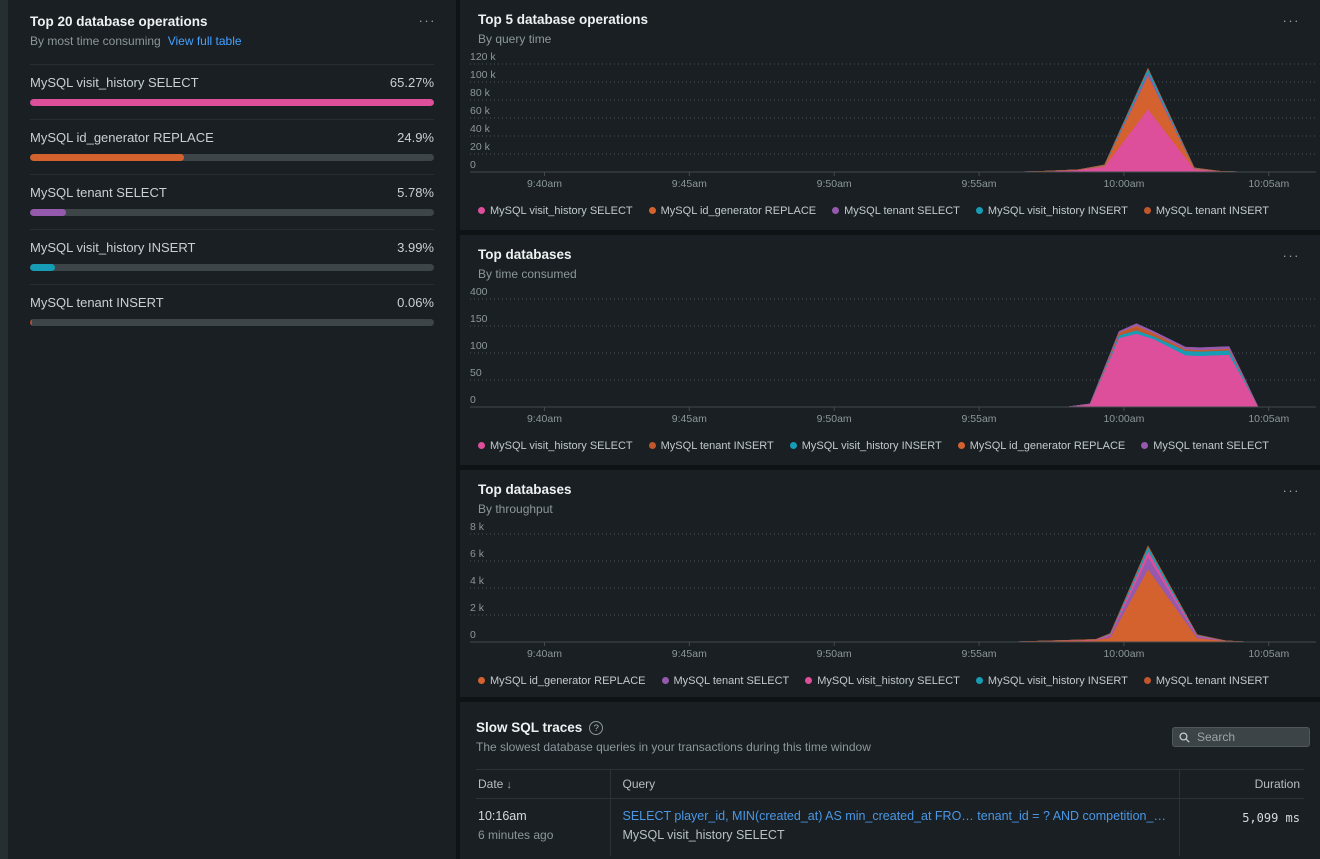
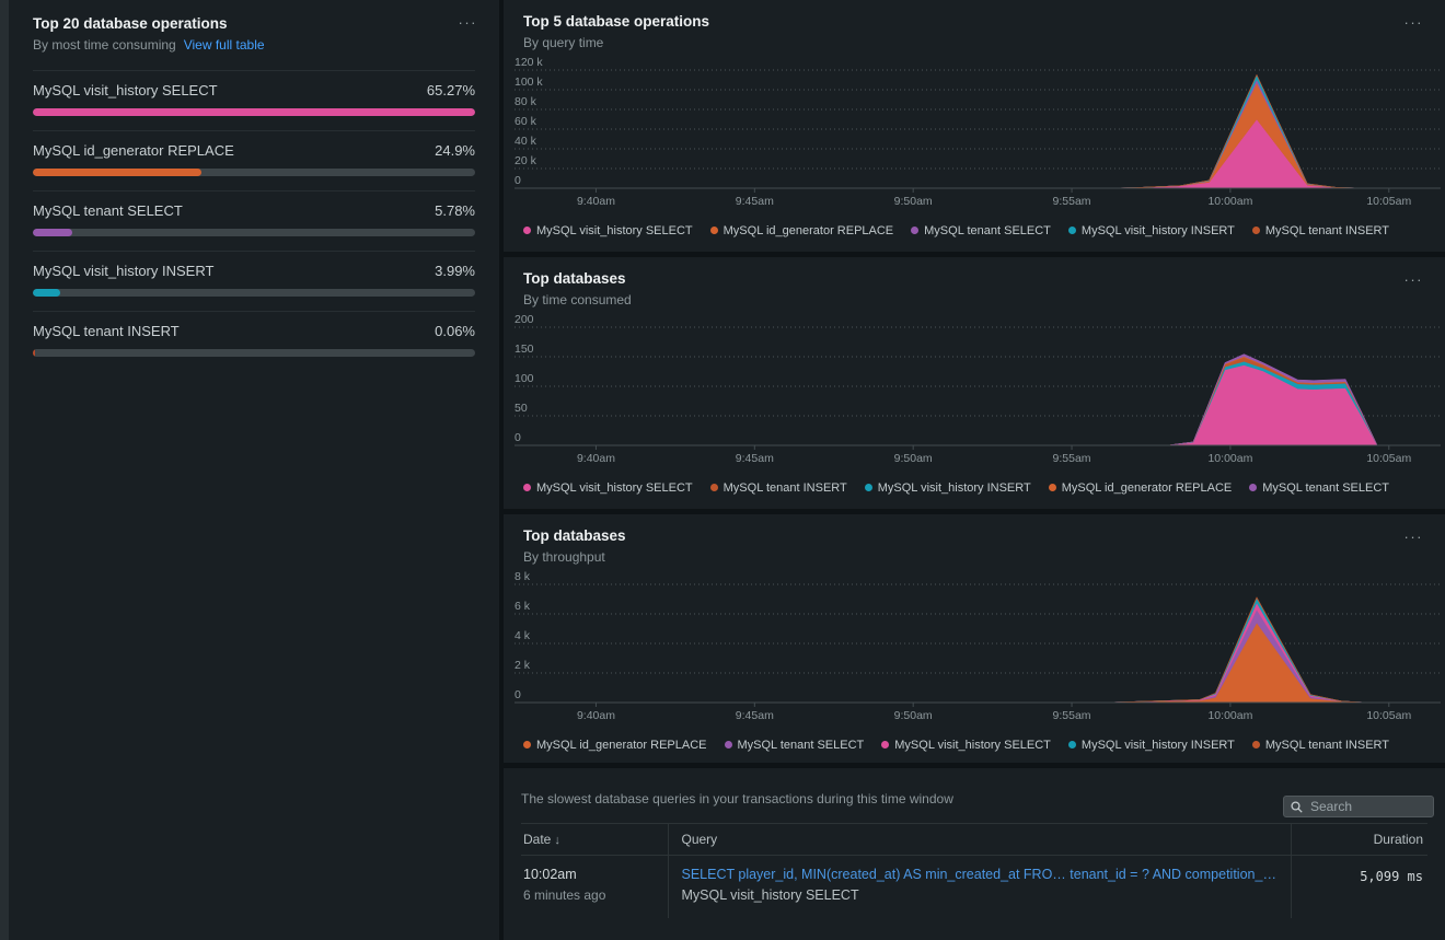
  Top 20 database operations
  By most time consuming
  View full table
  ···
  MySQL visit_history SELECT
  65.27%
  MySQL id_generator REPLACE
  24.9%
  MySQL tenant SELECT
  5.78%
  MySQL visit_history INSERT
  3.99%
  MySQL tenant INSERT
  0.06%
  Top 5 database operations
  By query time
  ···
  0
  20 k
  40 k
  60 k
  80 k
  100 k
  120 k
  9:40am
  9:45am
  9:50am
  9:55am
  10:00am
  10:05am
  MySQL visit_history SELECT
  MySQL id_generator REPLACE
  MySQL tenant SELECT
  MySQL visit_history INSERT
  MySQL tenant INSERT
  Top databases
  By time consumed
  ···
  0
  50
  100
  150
- 400
+ 200
  9:40am
  9:45am
  9:50am
  9:55am
  10:00am
  10:05am
  MySQL visit_history SELECT
  MySQL tenant INSERT
  MySQL visit_history INSERT
  MySQL id_generator REPLACE
  MySQL tenant SELECT
  Top databases
  By throughput
  ···
  0
  2 k
  4 k
  6 k
  8 k
  9:40am
  9:45am
  9:50am
  9:55am
  10:00am
  10:05am
  MySQL id_generator REPLACE
  MySQL tenant SELECT
  MySQL visit_history SELECT
  MySQL visit_history INSERT
  MySQL tenant INSERT
- Slow SQL traces
- ?
  The slowest database queries in your transactions during this time window
  Search
  Date ↓	Query	Duration
- 10:16am 6 minutes ago	SELECT player_id, MIN(created_at) AS min_created_at FRO… tenant_id = ? AND competition_id MySQL visit_history SELECT	5,099 ms
+ 10:02am 6 minutes ago	SELECT player_id, MIN(created_at) AS min_created_at FRO… tenant_id = ? AND competition_id MySQL visit_history SELECT	5,099 ms
